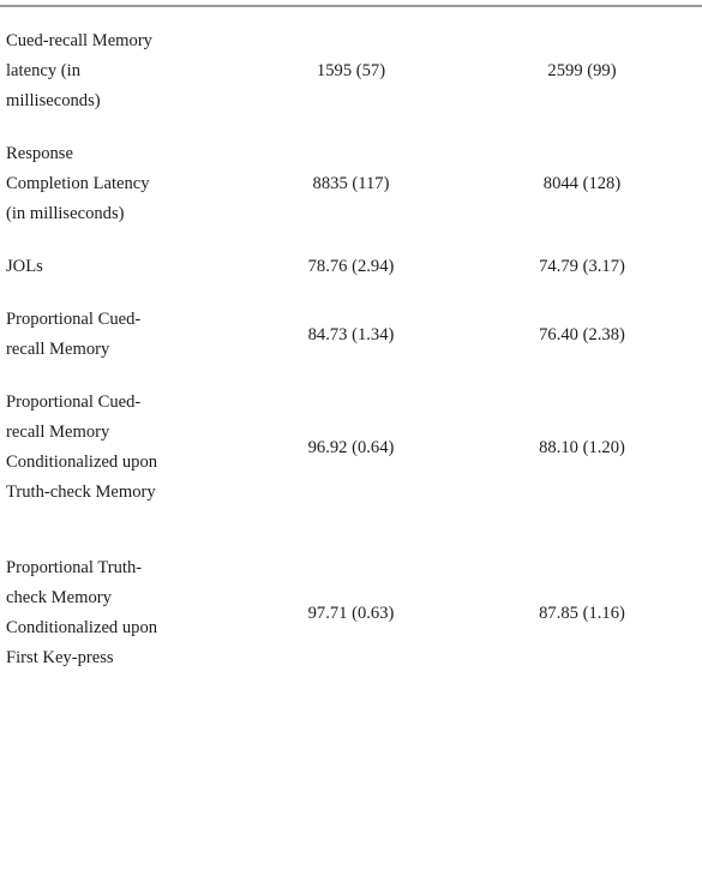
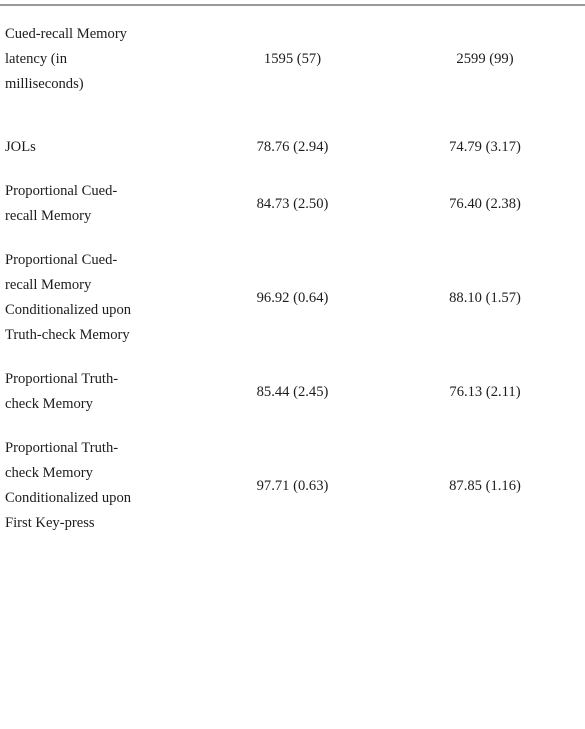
  Cued-recall Memorylatency (inmilliseconds)	1595 (57)	2599 (99)
- ResponseCompletion Latency(in milliseconds)	8835 (117)	8044 (128)
  JOLs	78.76 (2.94)	74.79 (3.17)
- Proportional Cued-recall Memory	84.73 (1.34)	76.40 (2.38)
+ Proportional Cued-recall Memory	84.73 (2.50)	76.40 (2.38)
- Proportional Cued-recall MemoryConditionalized uponTruth-check Memory	96.92 (0.64)	88.10 (1.20)
+ Proportional Cued-recall MemoryConditionalized uponTruth-check Memory	96.92 (0.64)	88.10 (1.57)
+ Proportional Truth-check Memory	85.44 (2.45)	76.13 (2.11)
  Proportional Truth-check MemoryConditionalized uponFirst Key-press	97.71 (0.63)	87.85 (1.16)
